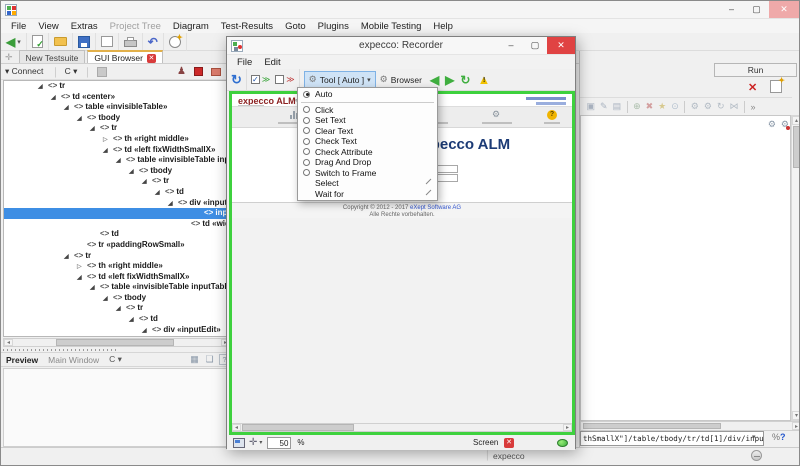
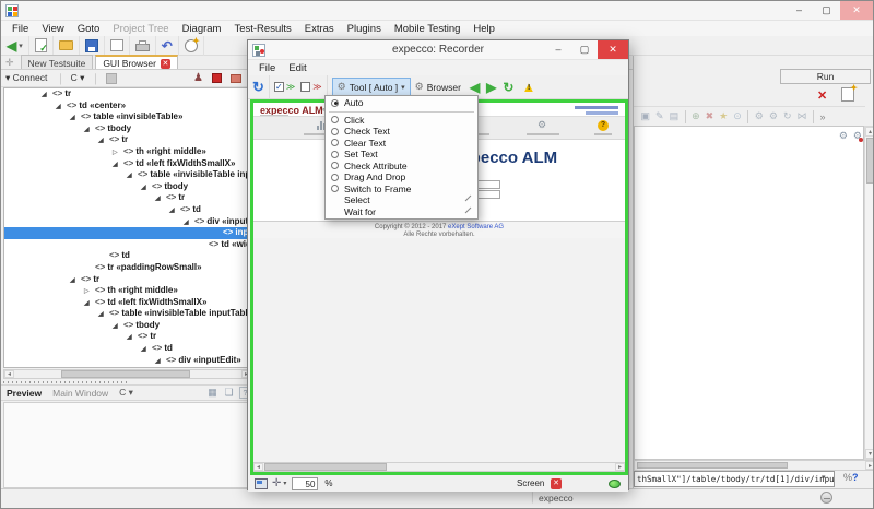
  –
  ▢
  ✕
  File
  View
- Extras
+ Goto
  Project Tree
  Diagram
  Test-Results
- Goto
+ Extras
  Plugins
  Mobile Testing
  Help
  ◀
  ✓
  ↶
  ✦
  ✛
  New Testsuite
  GUI Browser
  ▾ Connect
  │
  C ▾
  │
  ♟
  <> tr
  <> td «center»
  <> table «invisibleTable»
  <> tbody
  <> tr
  <> th «right middle»
  <> td «left fixWidthSmallX»
  <> table «invisibleTable in
  <> tbody
  <> tr
  <> td
  <> td
  <> tr «paddingRowSmall»
  <> tr
  <> th «right middle»
  <> td «left fixWidthSmallX»
  <> table «invisibleTable inputTab
  <> tbody
  <> tr
  <> td
  <> div «inputEdit»
  Preview
  Main Window
  C ▾
  ▦
  ❏
  Run
  ✕
  ✦
  ▣
  ✎
  ▤
  ⊕
  ✖
  ★
  ⊙
  ⚙
  ⚙
  ↻
  ⋈
  »
  ⚙
  ⚙
  thSmallX"]/table/tbody/tr/td[1]/div/inpu
  %?
  │
  expecco
  expecco: Recorder
  –
  ▢
  ✕
  File
  Edit
  ↻
  ✓
  ≫
  ≫
  ⚙
  Tool [ Auto ]
  ⚙
  Browser
  ◀
  ▶
  ↻
  ▲
  expecco ALM
  ⚙
  ecco ALM
  ✛
  50
  %
  Screen
  Auto
  Click
- Set Text
+ Check Text
  Clear Text
- Check Text
+ Set Text
  Check Attribute
  Drag And Drop
  Switch to Frame
  Select
  Wait for
